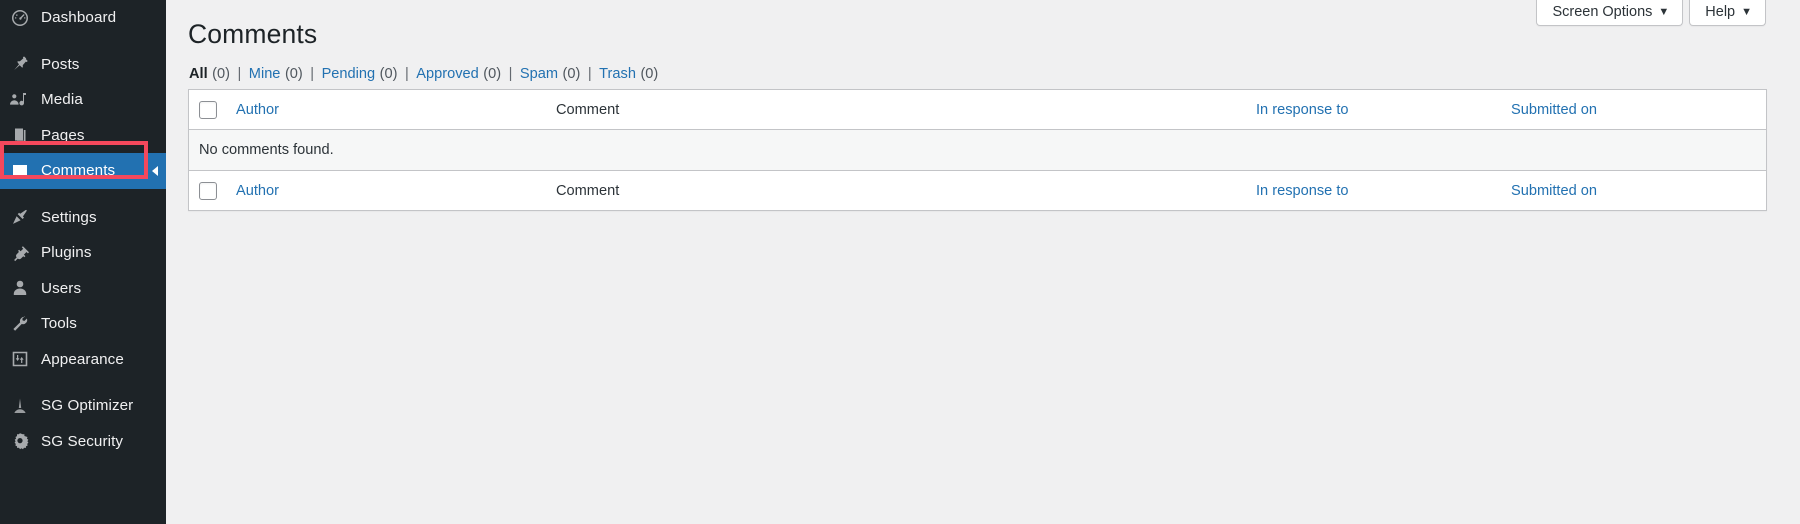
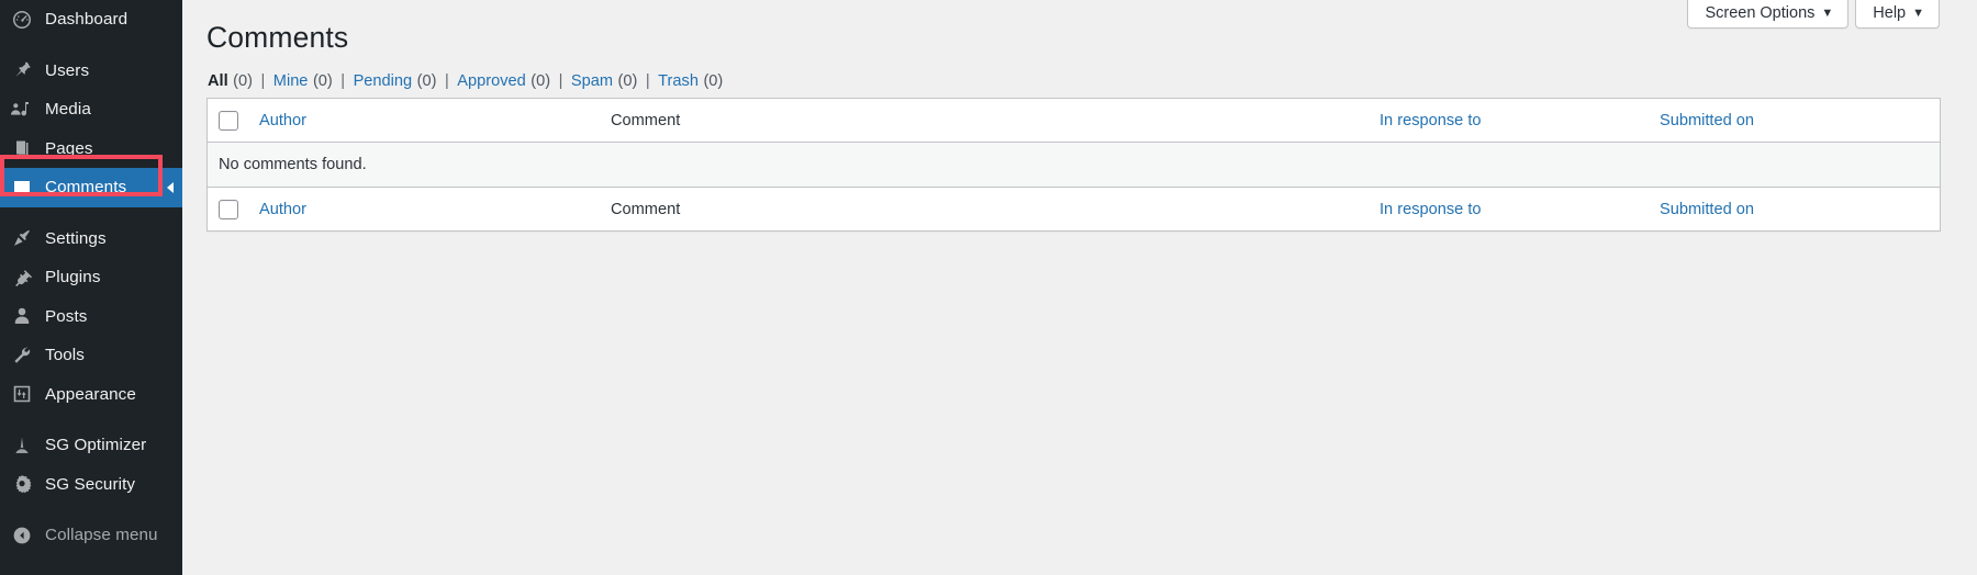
  Dashboard
- Posts
+ Users
  Media
  Pages
  Comments
  Settings
  Plugins
- Users
+ Posts
  Tools
  Appearance
  SG Optimizer
  SG Security
+ Collapse menu
  Screen Options ▼
  Help ▼
  Comments
  All
  (0)
  |
  Mine
  (0)
  |
  Pending
  (0)
  |
  Approved
  (0)
  |
  Spam
  (0)
  |
  Trash
  (0)
  	Author	Comment	In response to	Submitted on
  No comments found.
  	Author	Comment	In response to	Submitted on
